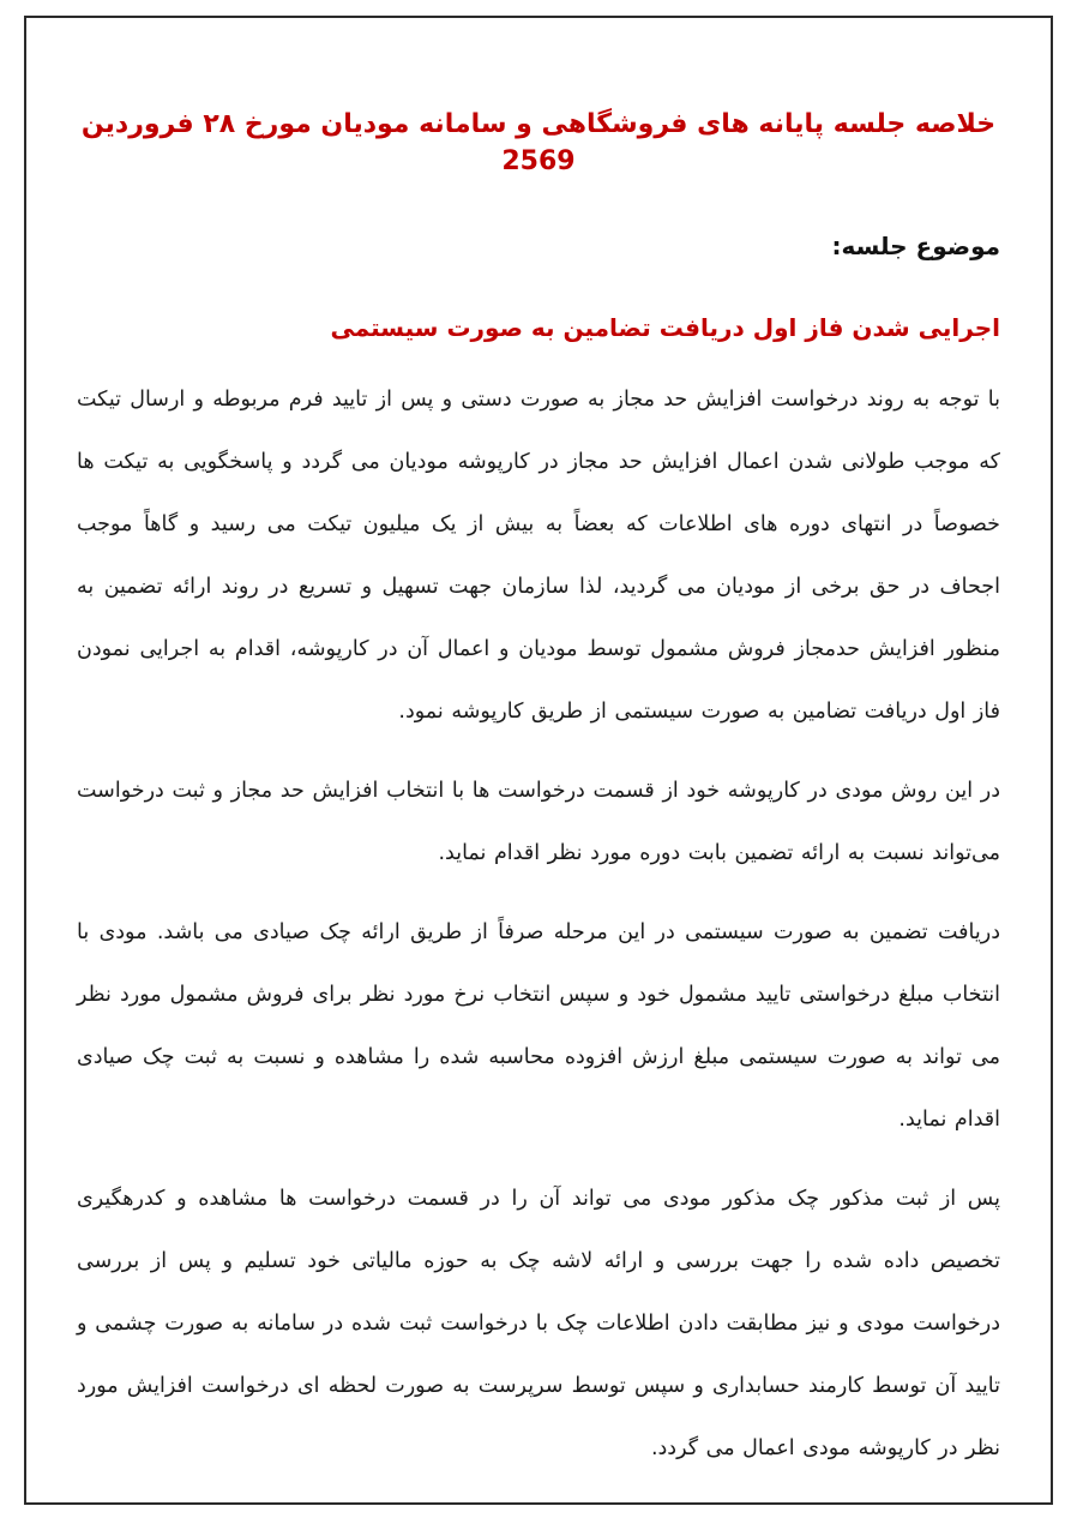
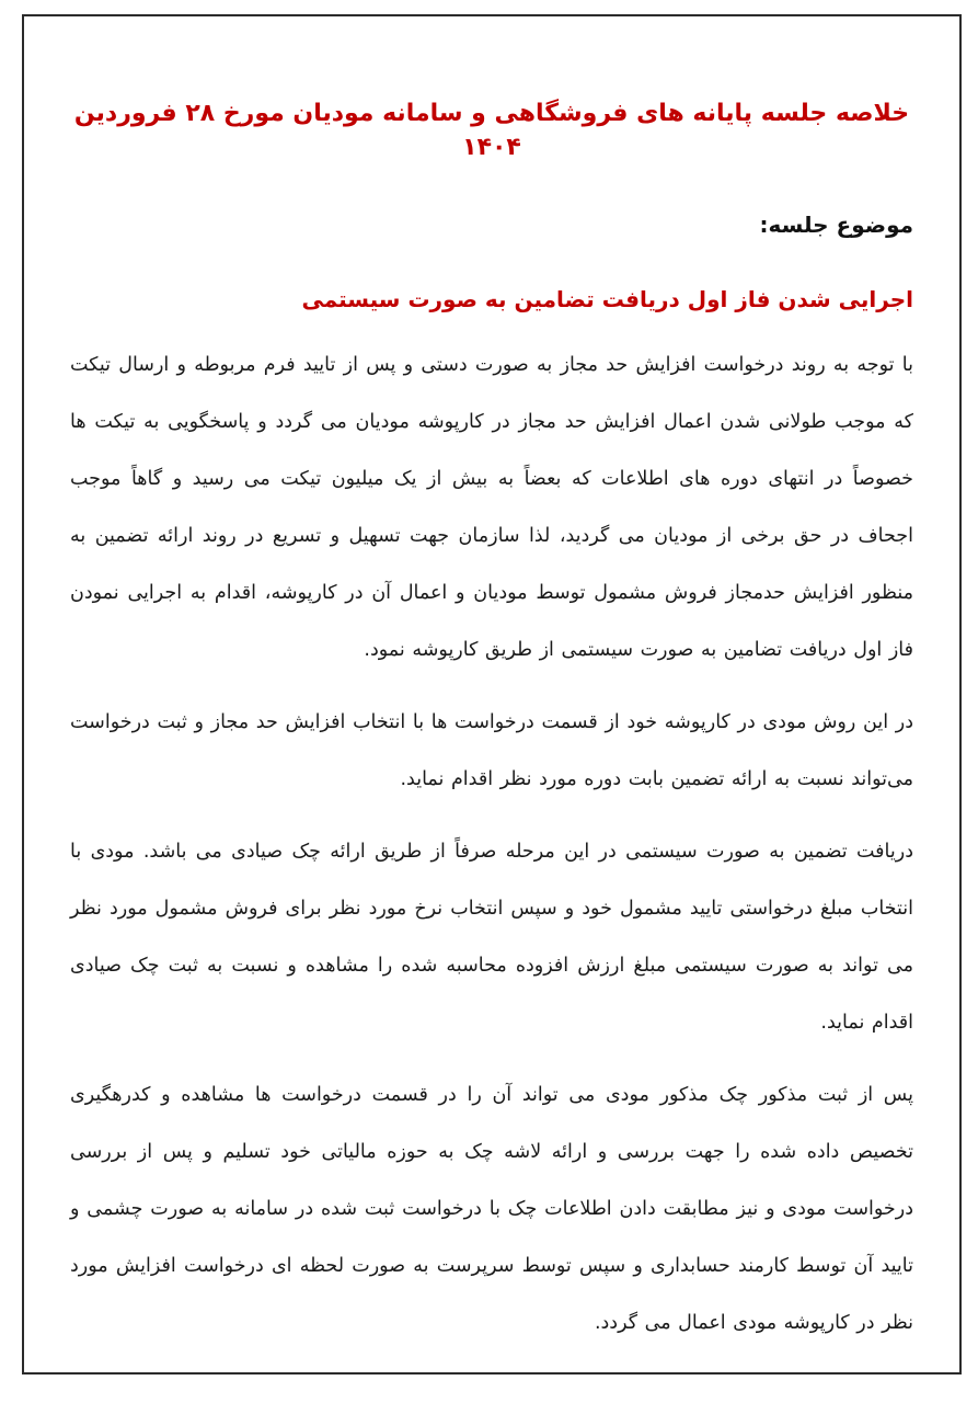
- خلاصه جلسه پایانه های فروشگاهی و سامانه مودیان مورخ ۲۸ فروردین 2569
+ خلاصه جلسه پایانه های فروشگاهی و سامانه مودیان مورخ ۲۸ فروردین ۱۴۰۴
  موضوع جلسه:
  اجرایی شدن فاز اول دریافت تضامین به صورت سیستمی
  با توجه به روند درخواست افزایش حد مجاز به صورت دستی و پس از تایید فرم مربوطه و ارسال تیکت که موجب طولانی شدن اعمال افزایش حد مجاز در کارپوشه مودیان می گردد و پاسخگویی به تیکت ها خصوصاً در انتهای دوره های اطلاعات که بعضاً به بیش از یک میلیون تیکت می رسید و گاهاً موجب اجحاف در حق برخی از مودیان می گردید، لذا سازمان جهت تسهیل و تسریع در روند ارائه تضمین به منظور افزایش حدمجاز فروش مشمول توسط مودیان و اعمال آن در کارپوشه، اقدام به اجرایی نمودن فاز اول دریافت تضامین به صورت سیستمی از طریق کارپوشه نمود.
  در این روش مودی در کارپوشه خود از قسمت درخواست ها با انتخاب افزایش حد مجاز و ثبت درخواست می‌تواند نسبت به ارائه تضمین بابت دوره مورد نظر اقدام نماید.
  دریافت تضمین به صورت سیستمی در این مرحله صرفاً از طریق ارائه چک صیادی می باشد. مودی با انتخاب مبلغ درخواستی تایید مشمول خود و سپس انتخاب نرخ مورد نظر برای فروش مشمول مورد نظر می تواند به صورت سیستمی مبلغ ارزش افزوده محاسبه شده را مشاهده و نسبت به ثبت چک صیادی اقدام نماید.
  پس از ثبت مذکور چک مذکور مودی می تواند آن را در قسمت درخواست ها مشاهده و کدرهگیری تخصیص داده شده را جهت بررسی و ارائه لاشه چک به حوزه مالیاتی خود تسلیم و پس از بررسی درخواست مودی و نیز مطابقت دادن اطلاعات چک با درخواست ثبت شده در سامانه به صورت چشمی و تایید آن توسط کارمند حسابداری و سپس توسط سرپرست به صورت لحظه ای درخواست افزایش مورد نظر در کارپوشه مودی اعمال می گردد.
